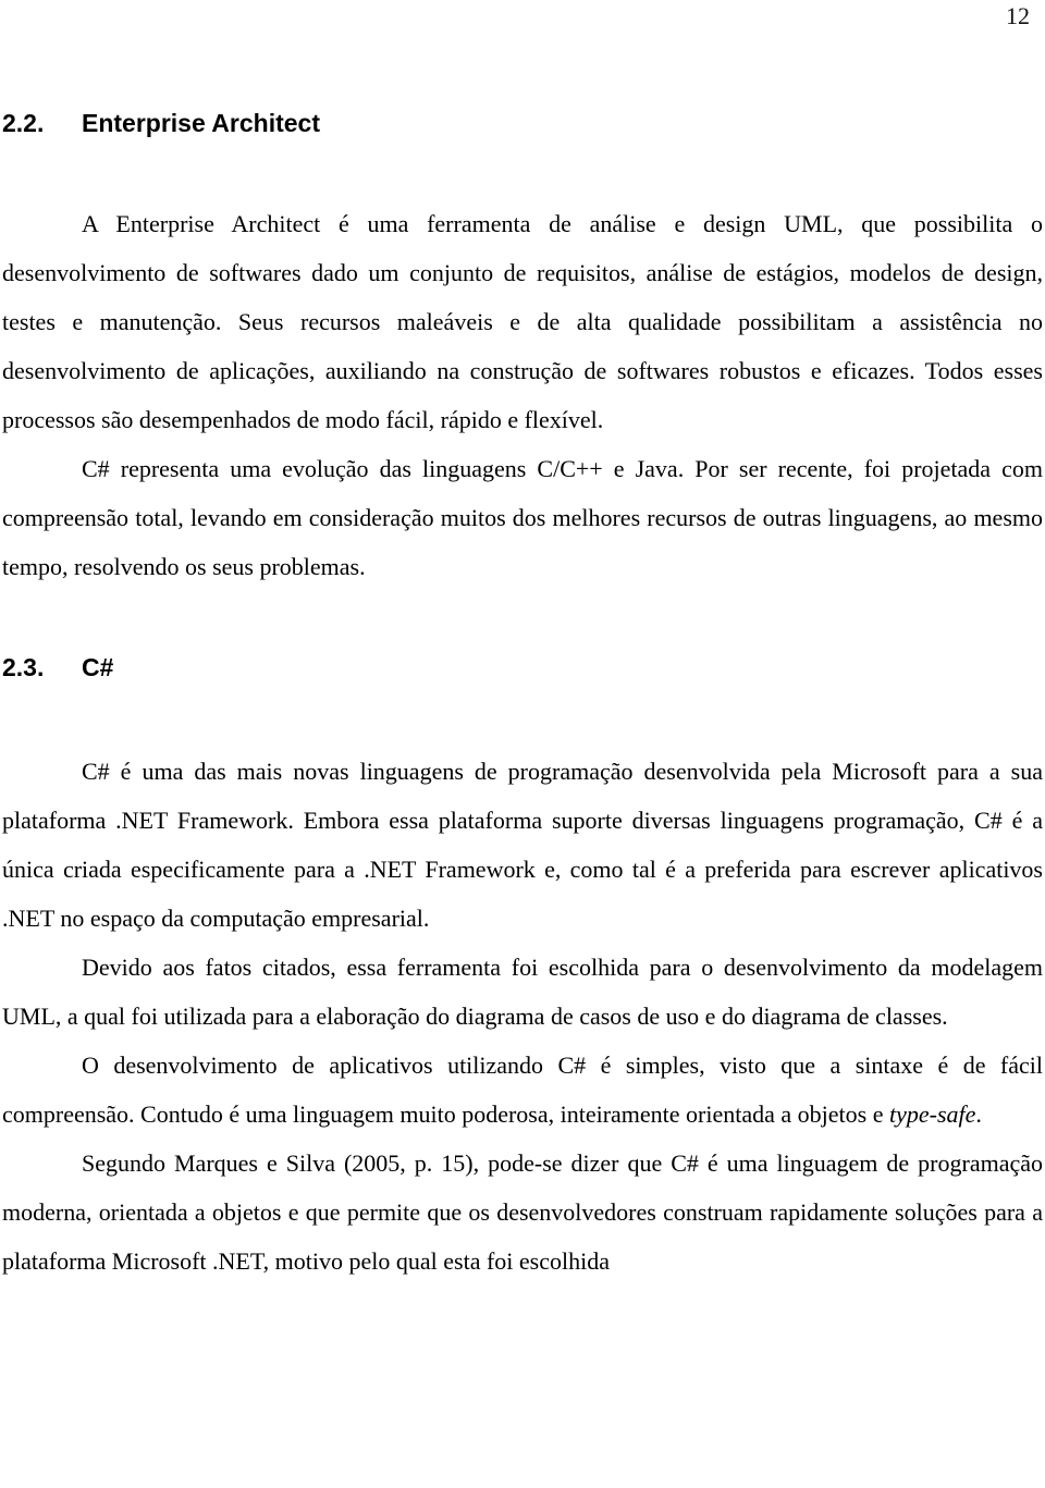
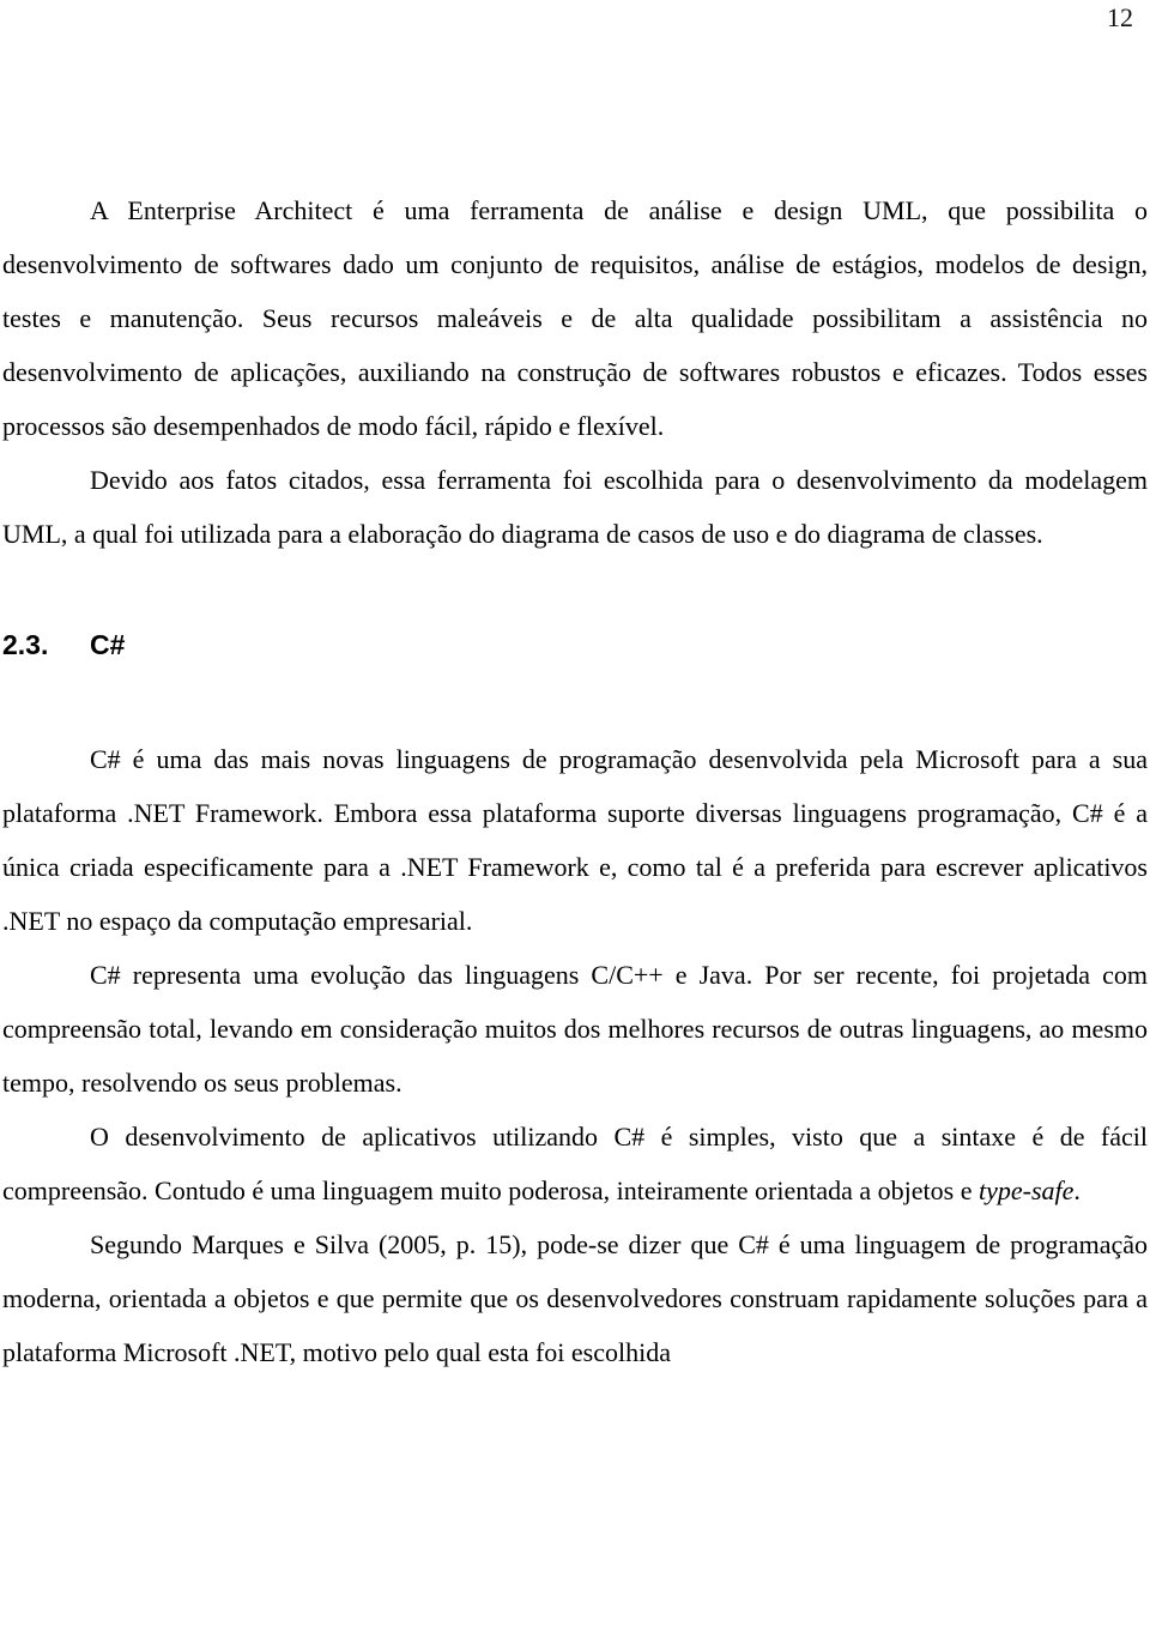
  12
- 2.2. Enterprise Architect
  A Enterprise Architect é uma ferramenta de análise e design UML, que possibilita o desenvolvimento de softwares dado um conjunto de requisitos, análise de estágios, modelos de design, testes e manutenção. Seus recursos maleáveis e de alta qualidade possibilitam a assistência no desenvolvimento de aplicações, auxiliando na construção de softwares robustos e eficazes. Todos esses processos são desempenhados de modo fácil, rápido e flexível.
- C# representa uma evolução das linguagens C/C++ e Java. Por ser recente, foi projetada com compreensão total, levando em consideração muitos dos melhores recursos de outras linguagens, ao mesmo tempo, resolvendo os seus problemas.
+ Devido aos fatos citados, essa ferramenta foi escolhida para o desenvolvimento da modelagem UML, a qual foi utilizada para a elaboração do diagrama de casos de uso e do diagrama de classes.
  2.3. C#
  C# é uma das mais novas linguagens de programação desenvolvida pela Microsoft para a sua plataforma .NET Framework. Embora essa plataforma suporte diversas linguagens programação, C# é a única criada especificamente para a .NET Framework e, como tal é a preferida para escrever aplicativos .NET no espaço da computação empresarial.
- Devido aos fatos citados, essa ferramenta foi escolhida para o desenvolvimento da modelagem UML, a qual foi utilizada para a elaboração do diagrama de casos de uso e do diagrama de classes.
+ C# representa uma evolução das linguagens C/C++ e Java. Por ser recente, foi projetada com compreensão total, levando em consideração muitos dos melhores recursos de outras linguagens, ao mesmo tempo, resolvendo os seus problemas.
  O desenvolvimento de aplicativos utilizando C# é simples, visto que a sintaxe é de fácil compreensão. Contudo é uma linguagem muito poderosa, inteiramente orientada a objetos e type-safe.
  Segundo Marques e Silva (2005, p. 15), pode-se dizer que C# é uma linguagem de programação moderna, orientada a objetos e que permite que os desenvolvedores construam rapidamente soluções para a plataforma Microsoft .NET, motivo pelo qual esta foi escolhida
